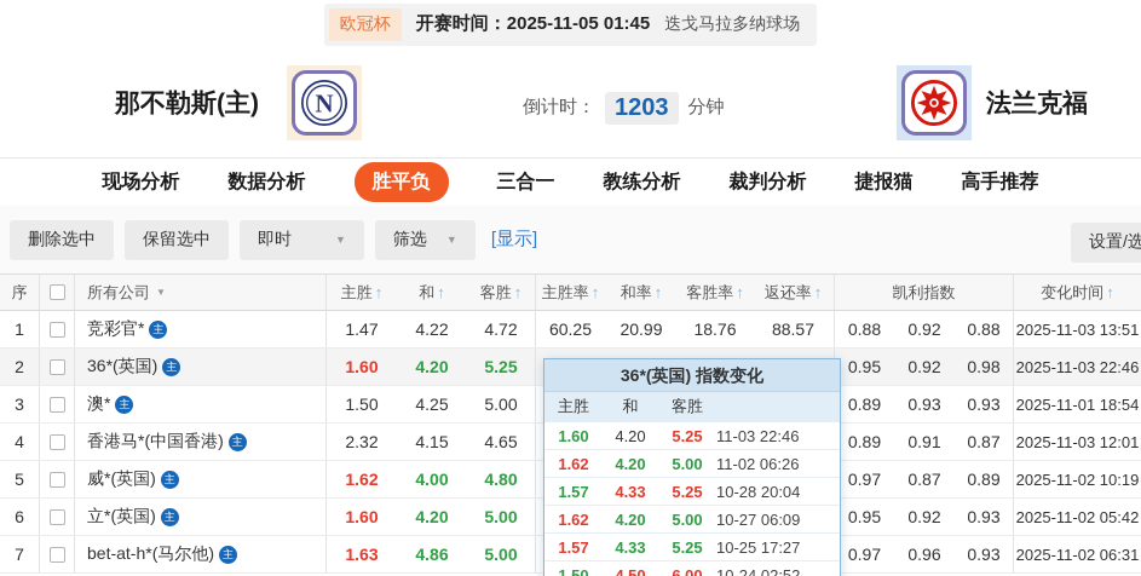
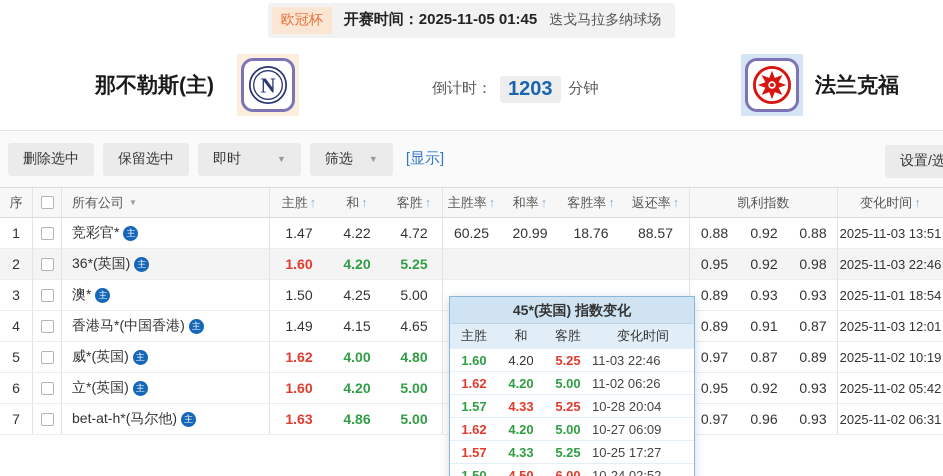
  欧冠杯
  开赛时间：2025-11-05 01:45
  迭戈马拉多纳球场
  那不勒斯(主)
  N
  倒计时：
  1203
  分钟
  法兰克福
- 现场分析
- 数据分析
- 胜平负
- 三合一
- 教练分析
- 裁判分析
- 捷报猫
- 高手推荐
  删除选中
  保留选中
  即时
  ▼
  筛选
  ▼
  [显示]
  设置/选
  序
  所有公司
  ▼
  主胜 ↑
  和 ↑
  客胜
  ↑
  主胜率 ↑
  和率 ↑
  客胜率 ↑
  返还率
  ↑
  凯利指数
  变化时间 ↑
  1
  竞彩官*
  主
  1.47
  4.22
  4.72
  60.25
  20.99
  18.76
  88.57
  0.88
  0.92
  0.88
  2025-11-03 13:51
  2
  36*(英国)
  主
  1.60
  4.20
  5.25
  0.95
  0.92
  0.98
  2025-11-03 22:46
  3
  澳*
  主
  1.50
  4.25
  5.00
  0.89
  0.93
  0.93
  2025-11-01 18:54
  4
  香港马*(中国香港)
  主
- 2.32
+ 1.49
  4.15
  4.65
  0.89
  0.91
  0.87
  2025-11-03 12:01
  5
  威*(英国)
  主
  1.62
  4.00
  4.80
  0.97
  0.87
  0.89
  2025-11-02 10:19
  6
  立*(英国)
  主
  1.60
  4.20
  5.00
  0.95
  0.92
  0.93
  2025-11-02 05:42
  7
  bet-at-h*(马尔他)
  主
  1.63
  4.86
  5.00
  0.97
  0.96
  0.93
  2025-11-02 06:31
- 36*(英国) 指数变化
+ 45*(英国) 指数变化
  主胜
  和
  客胜
+ 变化时间
  1.60
  4.20
  5.25
  11-03 22:46
  1.62
  4.20
  5.00
  11-02 06:26
  1.57
  4.33
  5.25
  10-28 20:04
  1.62
  4.20
  5.00
  10-27 06:09
  1.57
  4.33
  5.25
  10-25 17:27
  1.50
  4.50
  6.00
  10-24 02:52
